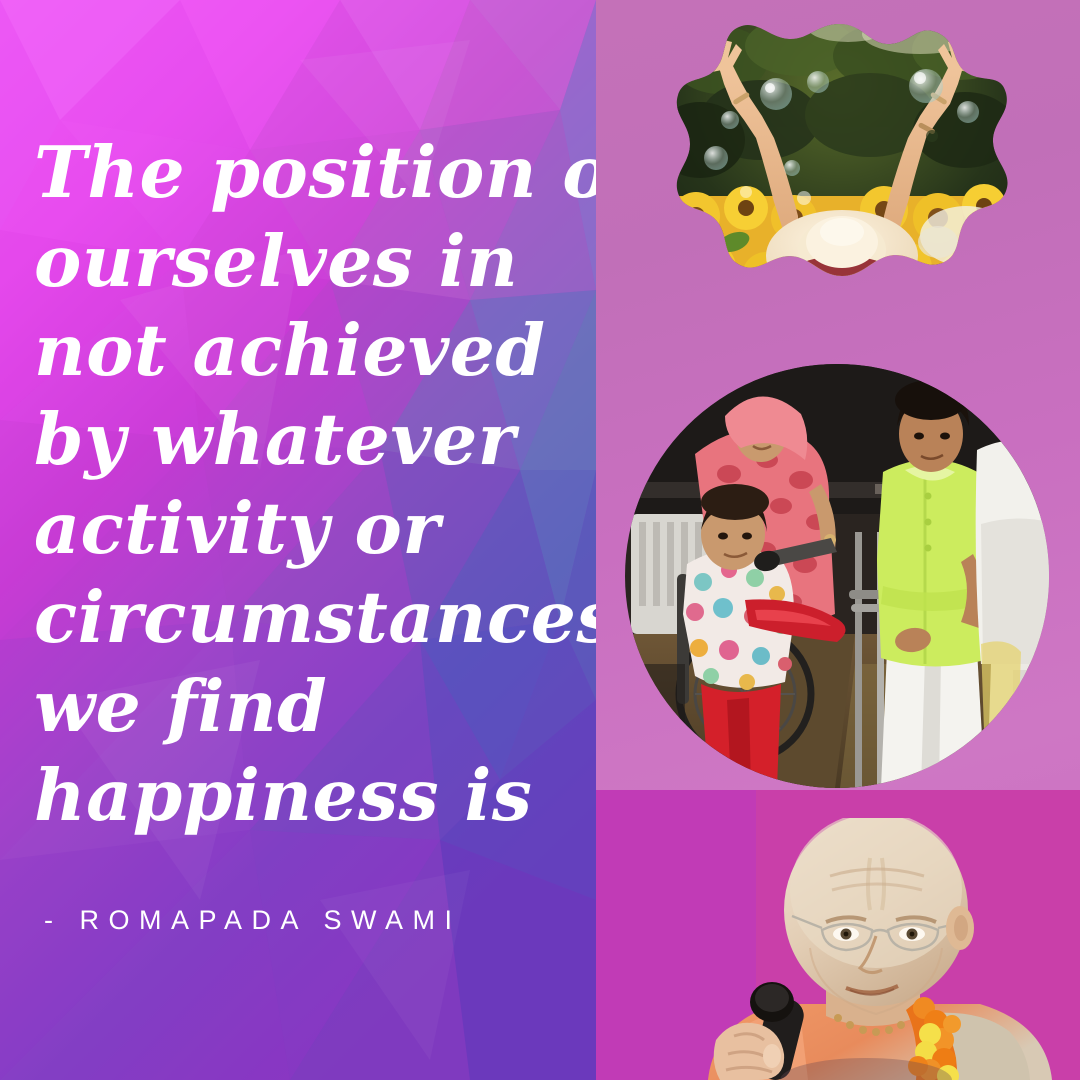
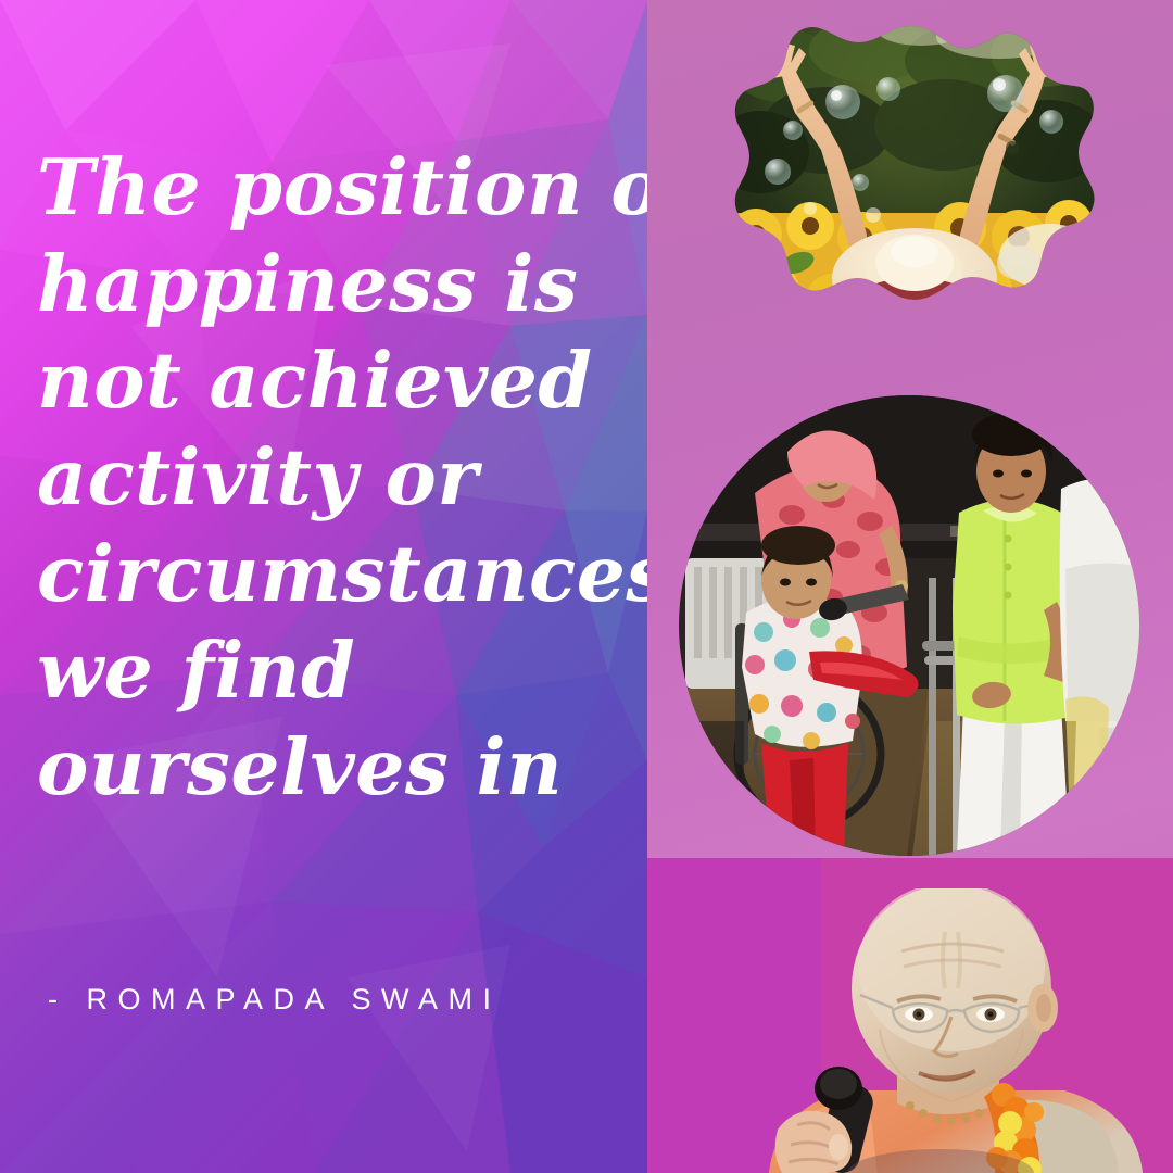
  The position o
- ourselves in
+ happiness is
  not achieved
- by whatever
  activity or
  circumstance
  we find
- happiness is
+ ourselves in
  - ROMAPADA SWAMI
